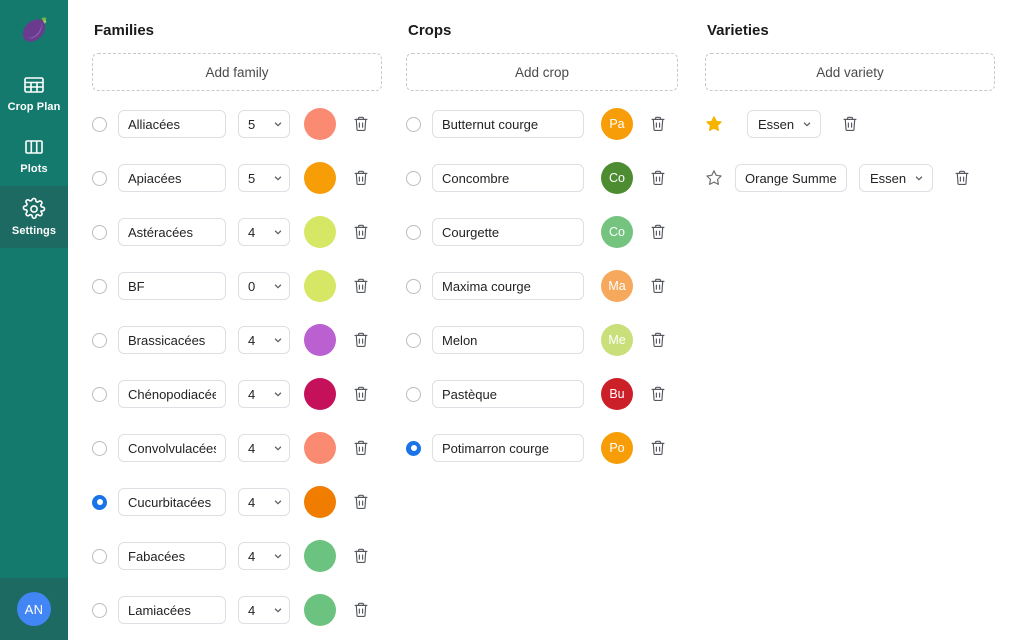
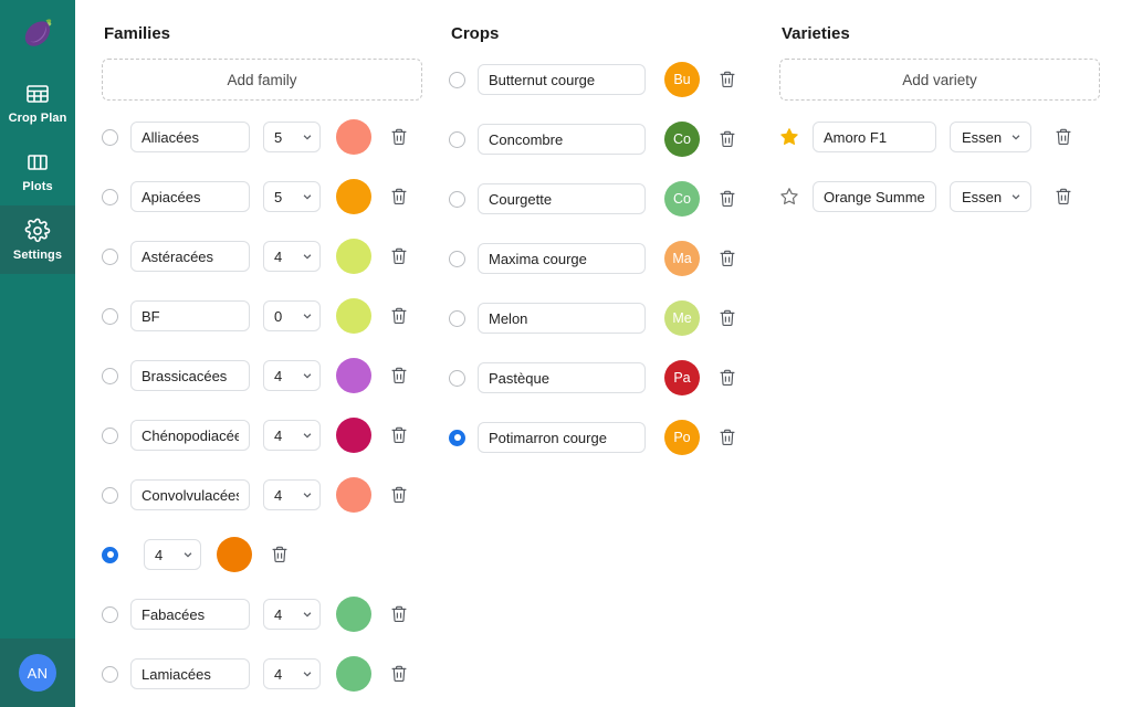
  Crop Plan
  Plots
  Settings
  AN
  Families
  Add family
  Alliacées
  5
  Apiacées
  5
  Astéracées
  4
  BF
  0
  Brassicacées
  4
  Chénopodiacée
  4
  Convolvulacée
  4
- Cucurbitacées
  4
  Fabacées
  4
  Lamiacées
  4
  Crops
- Add crop
  Butternut courge
- Pa
+ Bu
  Concombre
  Co
  Courgette
  Co
  Maxima courge
  Ma
  Melon
  Me
  Pastèque
- Bu
+ Pa
  Potimarron courge
  Po
  Varieties
  Add variety
+ Amoro F1
  Essen
  Orange Summe
  Essen
